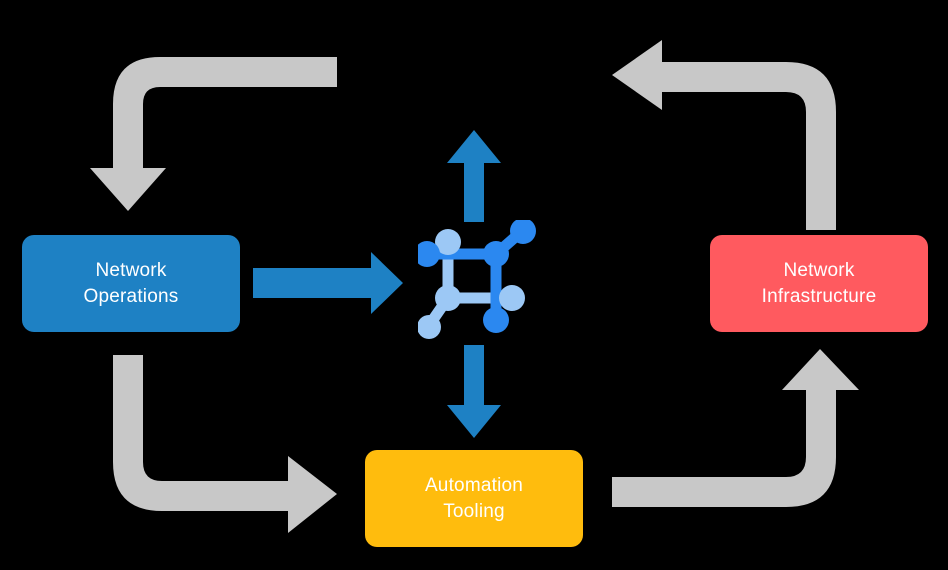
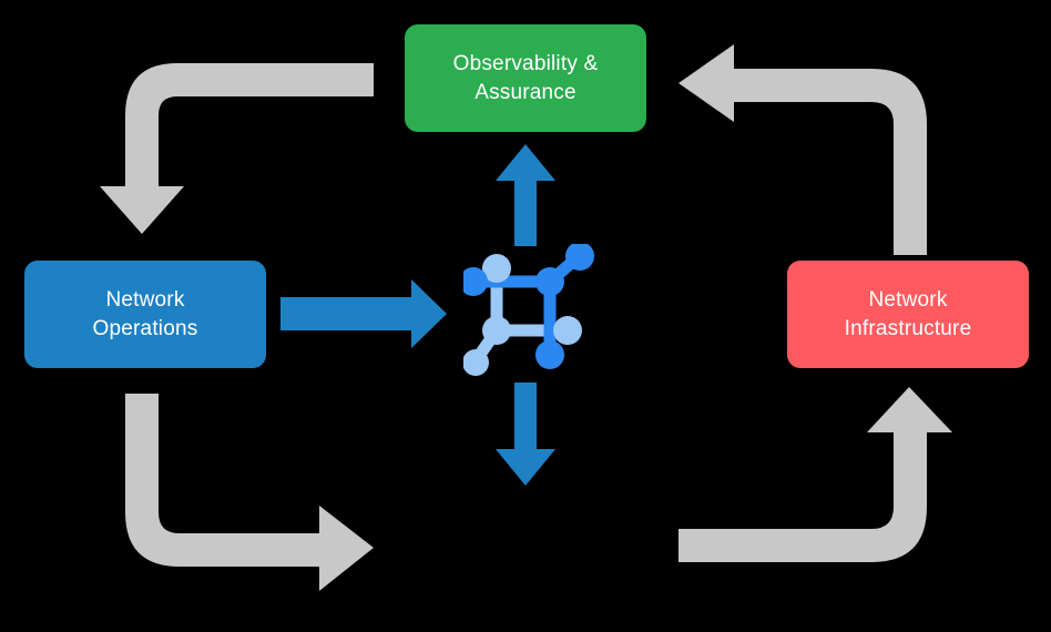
+ Observability &
+ Assurance
  Network
  Operations
  Network
  Infrastructure
- Automation
- Tooling
